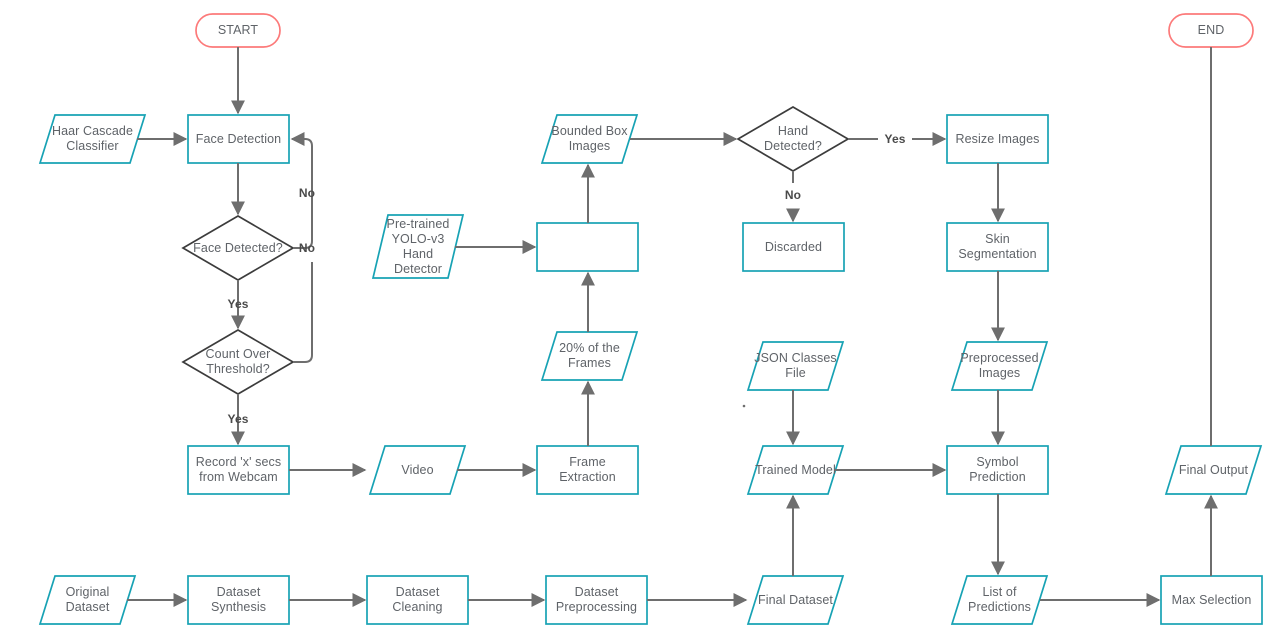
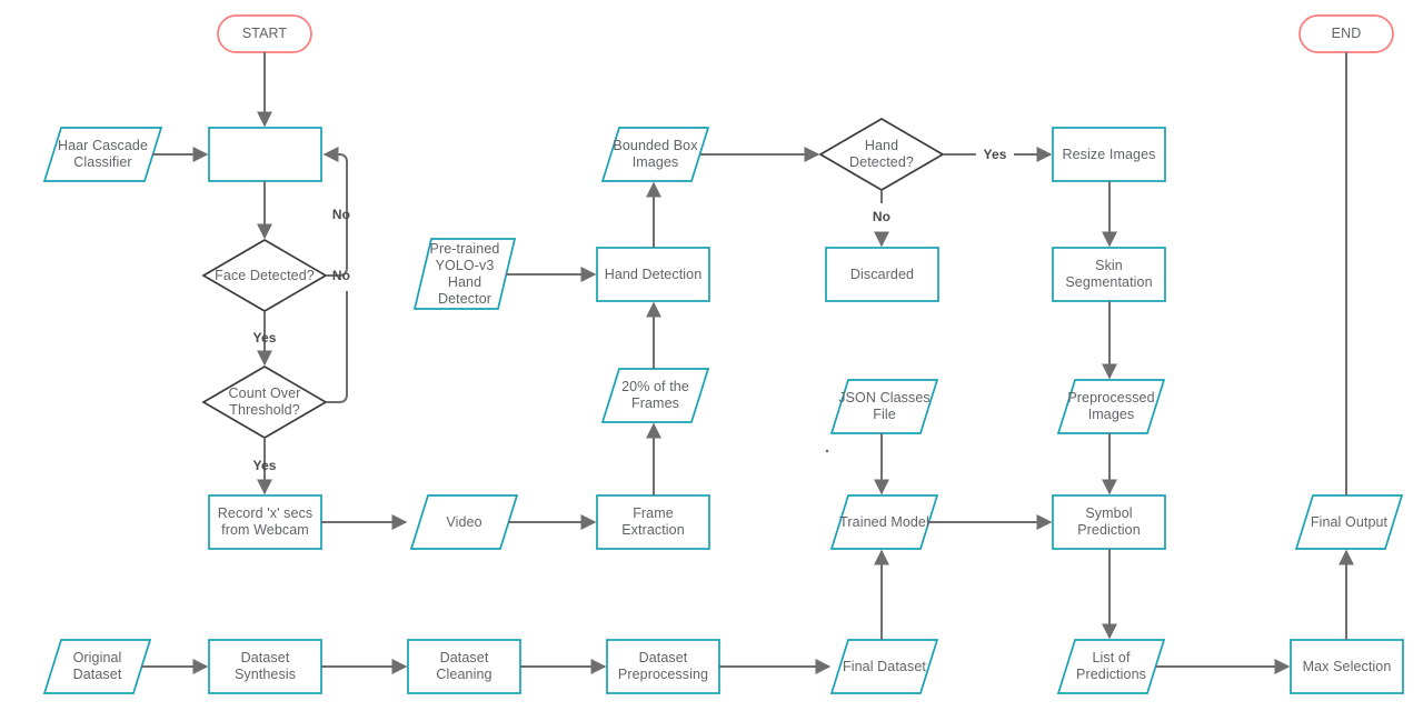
  START
  END
  Haar Cascade
  Classifier
- Face Detection
  Face Detected?
  Count Over
  Threshold?
  Record 'x' secs
  from Webcam
  Video
  Frame
  Extraction
  20% of the
  Frames
  Pre-trained
  YOLO-v3 Hand
  Detector
+ Hand Detection
  Bounded Box
  Images
  Hand
  Detected?
  Discarded
  JSON Classes
  File
  Trained Model
  Final Dataset
  Resize Images
  Skin
  Segmentation
  Preprocessed
  Images
  Symbol
  Prediction
  List of
  Predictions
  Max Selection
  Final Output
  Original
  Dataset
  Dataset
  Synthesis
  Dataset
  Cleaning
  Dataset
  Preprocessing
  No
  No
  Yes
  Yes
  Yes
  No
